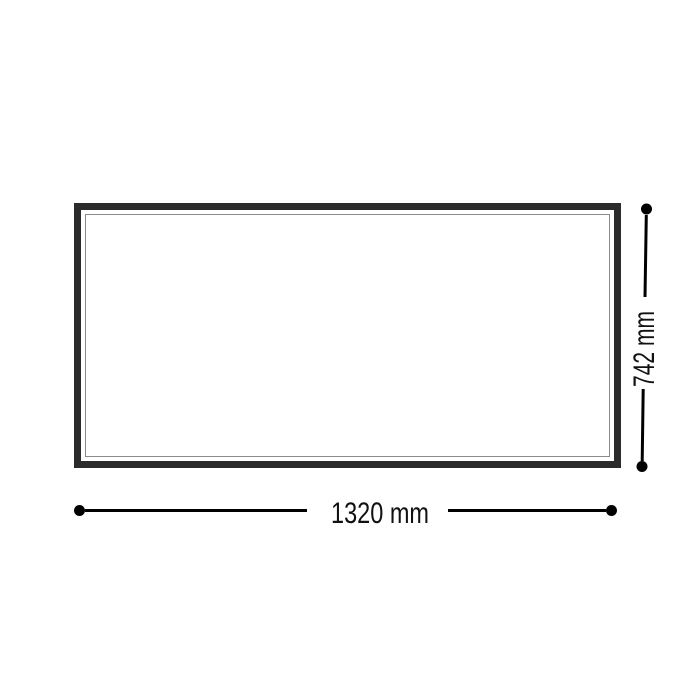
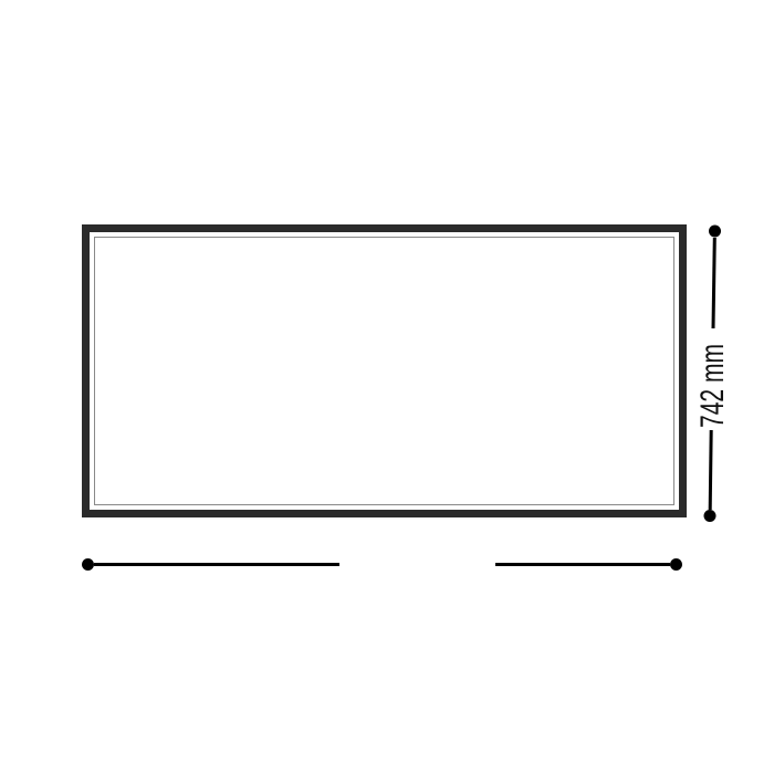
- 1320 mm
